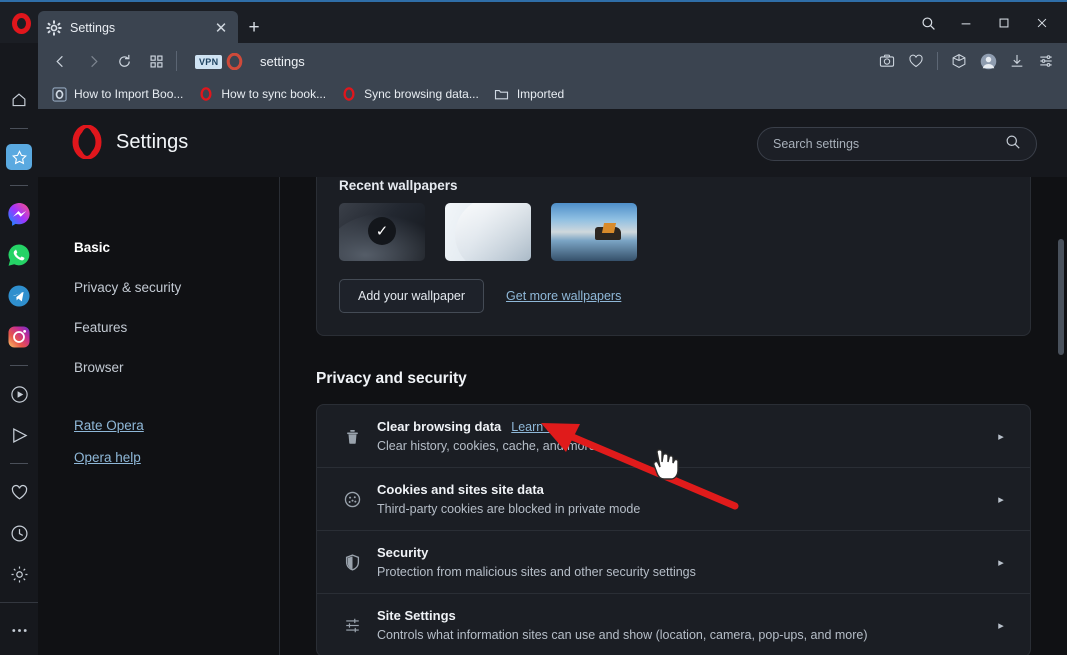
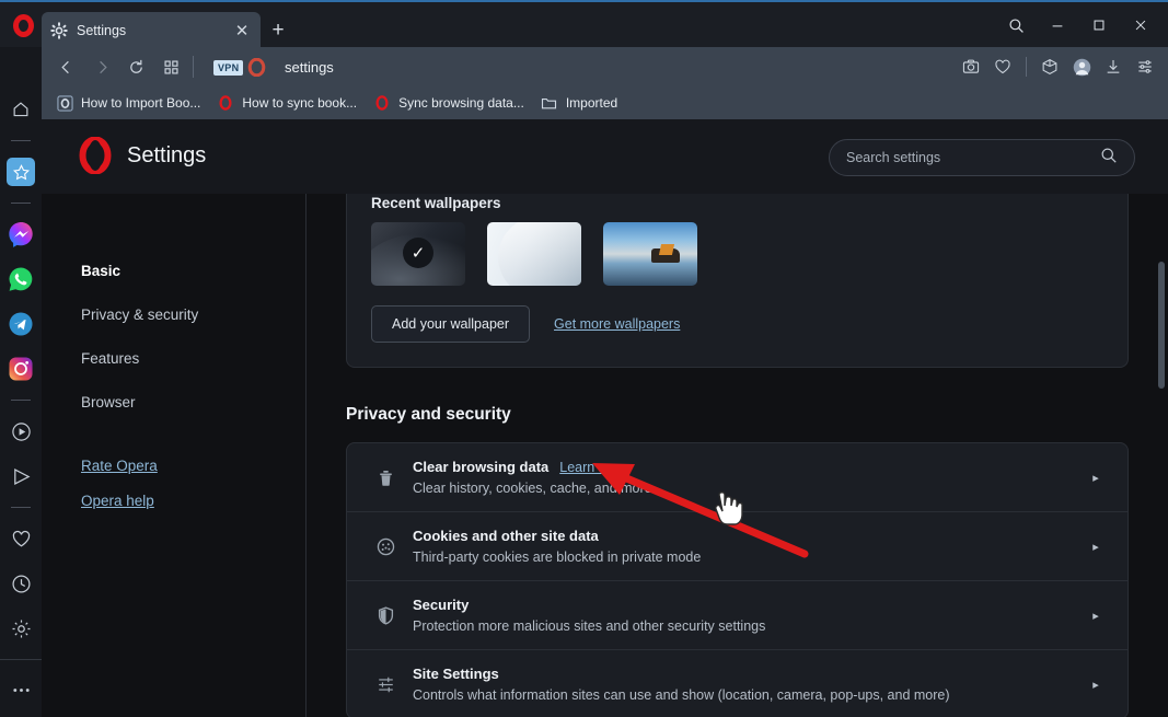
  Settings
  ✕
  +
  VPN
  settings
  How to Import Boo...
  How to sync book...
  Sync browsing data...
  Imported
  Settings
  Search settings
  Basic
  Privacy & security
  Features
  Browser
  Rate Opera
  Opera help
  Recent wallpapers
  ✓
  Add your wallpaper
  Get more wallpapers
  Privacy and security
  Clear browsing data
  Clear history, cookies, cache, and mo
  ▸
- Cookies and sites site data
+ Cookies and other site data
  Third-party cookies are blocked in private mode
  ▸
  Security
- Protection from malicious sites and other security settings
+ Protection more malicious sites and other security settings
  ▸
  Site Settings
  Controls what information sites can use and show (location, camera, pop-ups, and more)
  ▸
